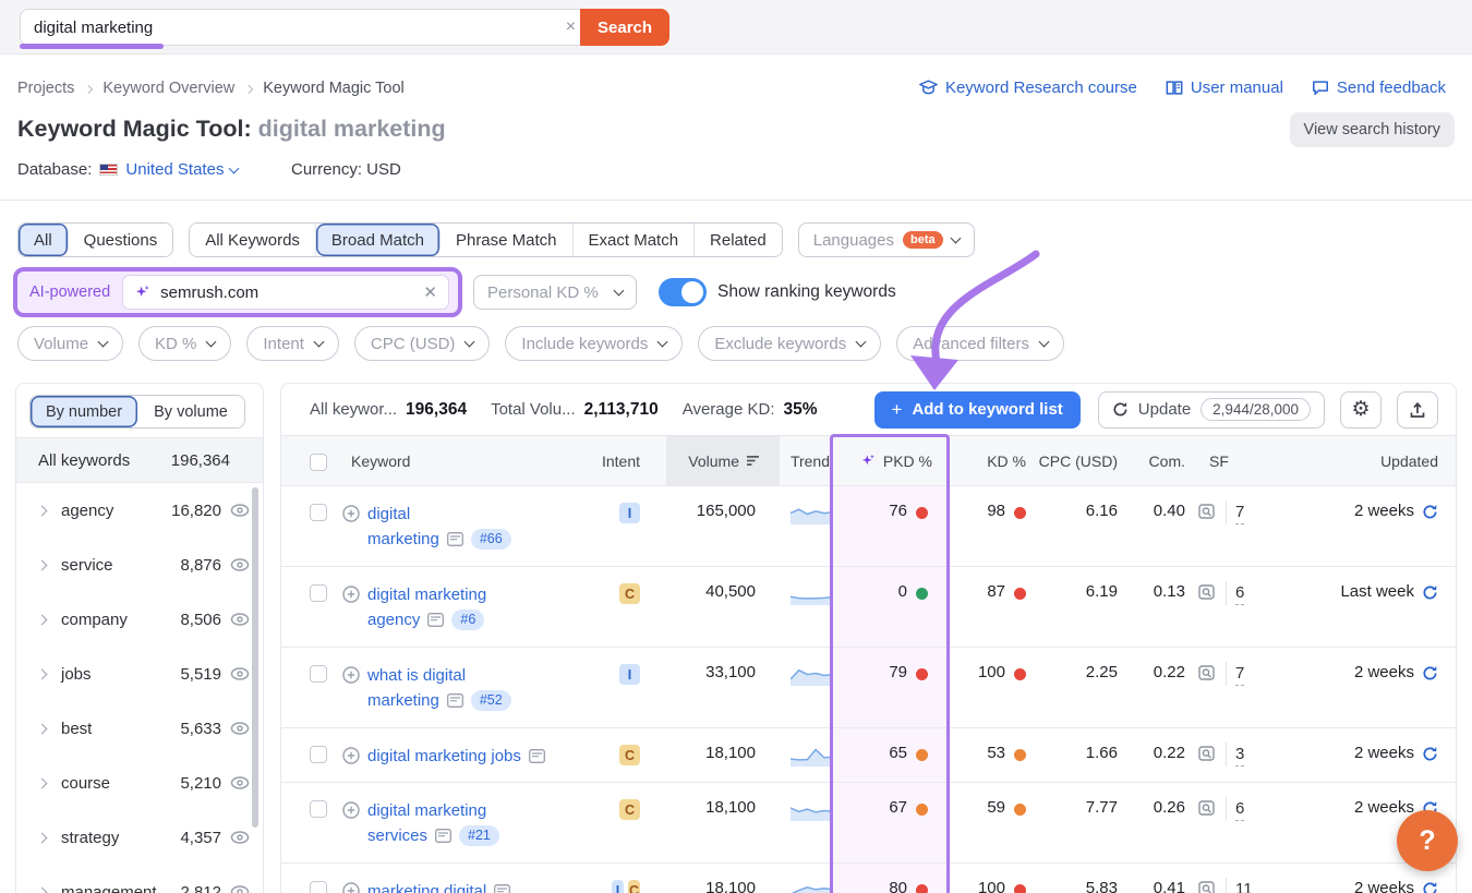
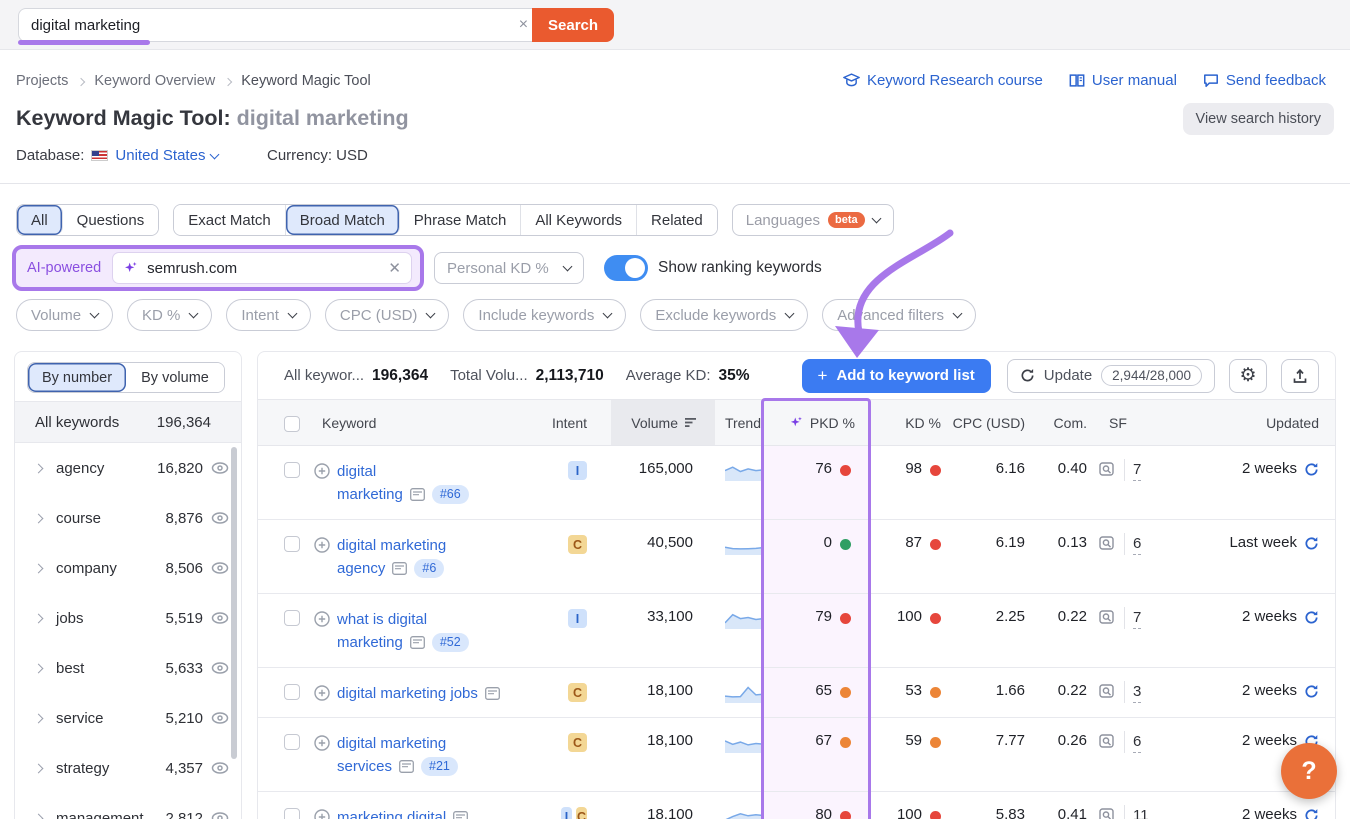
  digital marketing
  ×
  Search
  Projects
  Keyword Overview
  Keyword Magic Tool
  Keyword Research course
  User manual
  Send feedback
  Keyword Magic Tool: digital marketing
  View search history
  Database:
  United States
  Currency: USD
  All
  Questions
- All Keywords
+ Exact Match
  Broad Match
  Phrase Match
- Exact Match
+ All Keywords
  Related
  Languages
  beta
  AI-powered
  semrush.com
  ✕
  Personal KD %
  Show ranking keywords
  Volume
  KD %
  Intent
  CPC (USD)
  Include keywords
  Exclude keywords
  Adanced filters
  By number
  By volume
  All keywords
  196,364
  agency
  16,820
- service
+ course
  8,876
  company
  8,506
  jobs
  5,519
  best
  5,633
- course
+ service
  5,210
  strategy
  4,357
  management
  2,812
  All keywor...
  196,364
  Total Volu...
  2,113,710
  Average KD:
  35%
  +
  Add to keyword list
  Update
  2,944/28,000
  ⚙
  Keyword
  Volume
  Trend
  PKD %
  KD %
  CPC (USD)
  Com.
  SF
  Updated
  digital
  marketing
  #66
  I
  165,000
  76
  98
  6.16
  0.40
  7
  2 weeks
  digital marketing
  agency
  #6
  C
  40,500
  0
  87
  6.19
  0.13
  6
  Last week
  what is digital
  marketing
  #52
  I
  33,100
  79
  100
  2.25
  0.22
  7
  2 weeks
  digital marketing jobs
  C
  18,100
  65
  53
  1.66
  0.22
  3
  2 weeks
  digital marketing
  services
  #21
  C
  18,100
  67
  59
  7.77
  0.26
  6
  2 weeks
  marketing digital
  I
  C
  18,100
  80
  100
  5.83
  0.41
  11
  2 weeks
  ?
